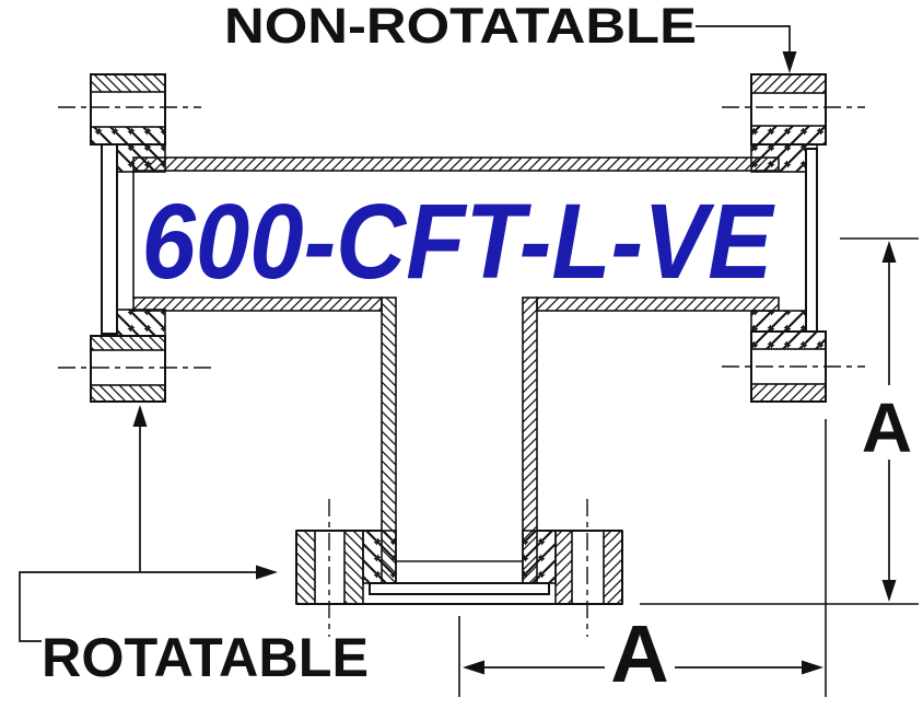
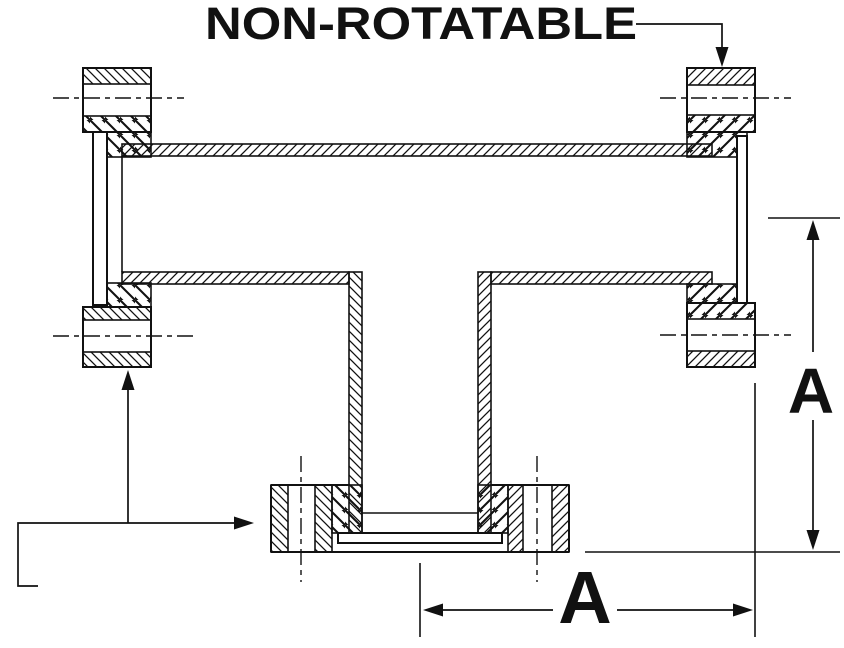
  NON-ROTATABLE
- ROTATABLE
- 600-CFT-L-VE
  A
  A
